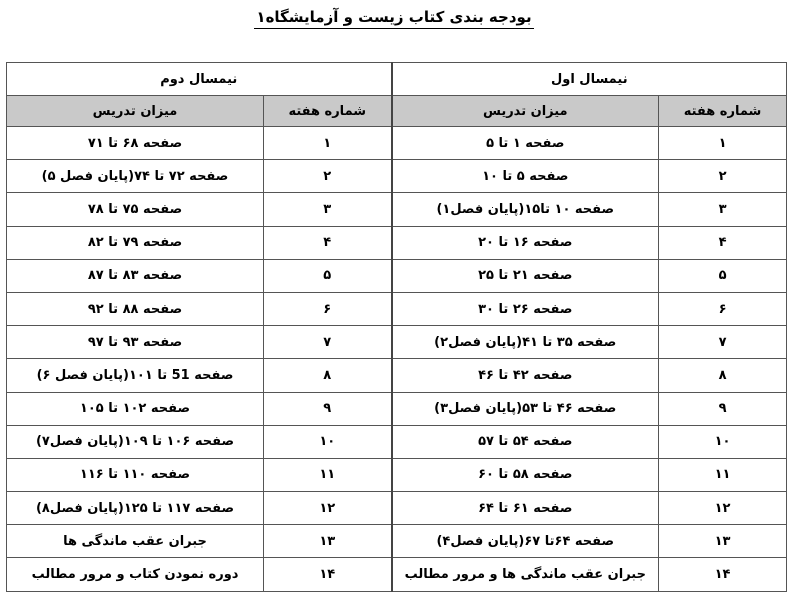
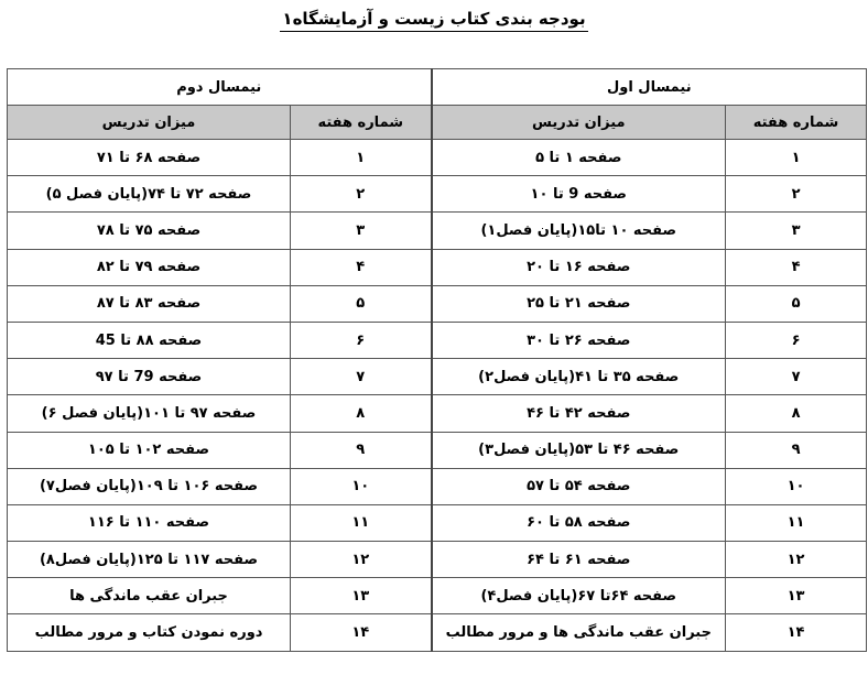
  بودجه بندی کتاب زیست و آزمایشگاه۱
  نیمسال اول	نیمسال دوم
  شماره هفته	میزان تدریس	شماره هفته	میزان تدریس
  ۱	صفحه ۱ تا ۵	۱	صفحه ۶۸ تا ۷۱
- ۲	صفحه ۵ تا ۱۰	۲	صفحه ۷۲ تا ۷۴(پایان فصل ۵)
+ ۲	صفحه 9 تا ۱۰	۲	صفحه ۷۲ تا ۷۴(پایان فصل ۵)
  ۳	صفحه ۱۰ تا۱۵(پایان فصل۱)	۳	صفحه ۷۵ تا ۷۸
  ۴	صفحه ۱۶ تا ۲۰	۴	صفحه ۷۹ تا ۸۲
  ۵	صفحه ۲۱ تا ۲۵	۵	صفحه ۸۳ تا ۸۷
- ۶	صفحه ۲۶ تا ۳۰	۶	صفحه ۸۸ تا ۹۲
+ ۶	صفحه ۲۶ تا ۳۰	۶	صفحه ۸۸ تا 45
- ۷	صفحه ۳۵ تا ۴۱(پایان فصل۲)	۷	صفحه ۹۳ تا ۹۷
+ ۷	صفحه ۳۵ تا ۴۱(پایان فصل۲)	۷	صفحه 79 تا ۹۷
- ۸	صفحه ۴۲ تا ۴۶	۸	صفحه 51 تا ۱۰۱(پایان فصل ۶)
+ ۸	صفحه ۴۲ تا ۴۶	۸	صفحه ۹۷ تا ۱۰۱(پایان فصل ۶)
  ۹	صفحه ۴۶ تا ۵۳(پایان فصل۳)	۹	صفحه ۱۰۲ تا ۱۰۵
  ۱۰	صفحه ۵۴ تا ۵۷	۱۰	صفحه ۱۰۶ تا ۱۰۹(پایان فصل۷)
  ۱۱	صفحه ۵۸ تا ۶۰	۱۱	صفحه ۱۱۰ تا ۱۱۶
  ۱۲	صفحه ۶۱ تا ۶۴	۱۲	صفحه ۱۱۷ تا ۱۲۵(پایان فصل۸)
  ۱۳	صفحه ۶۴تا ۶۷(پایان فصل۴)	۱۳	جبران عقب ماندگی ها
  ۱۴	جبران عقب ماندگی ها و مرور مطالب	۱۴	دوره نمودن کتاب و مرور مطالب
